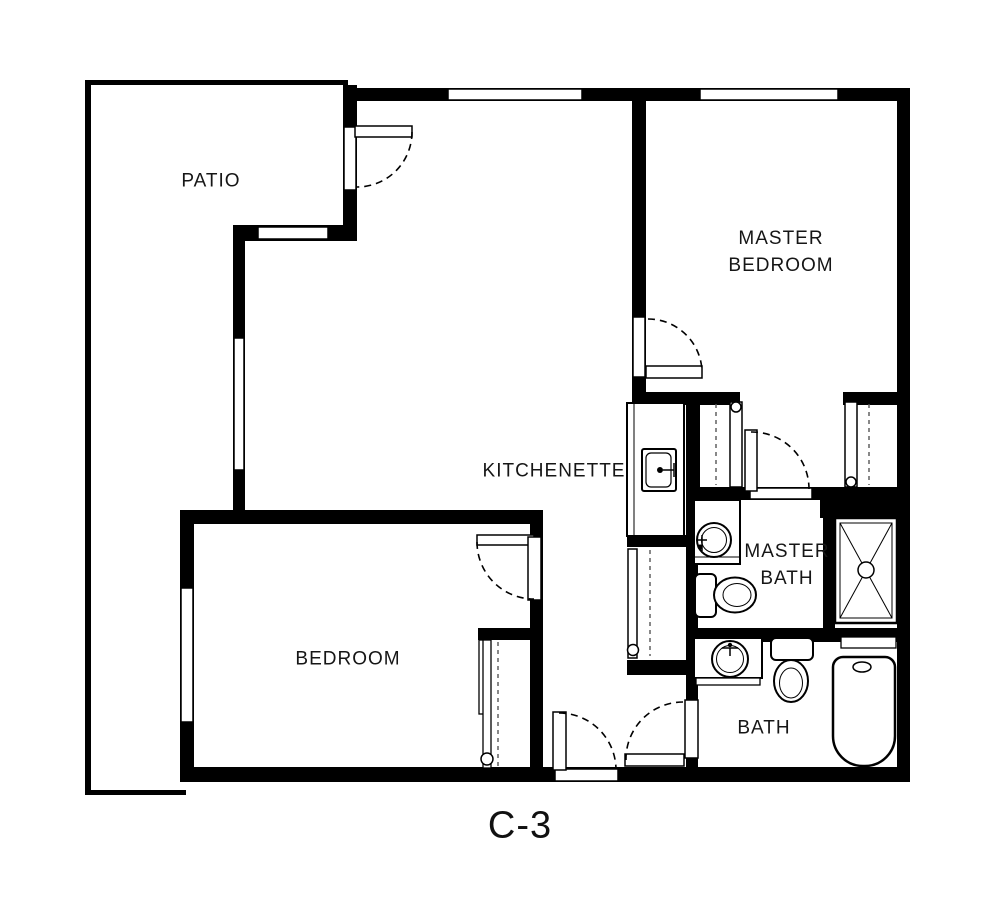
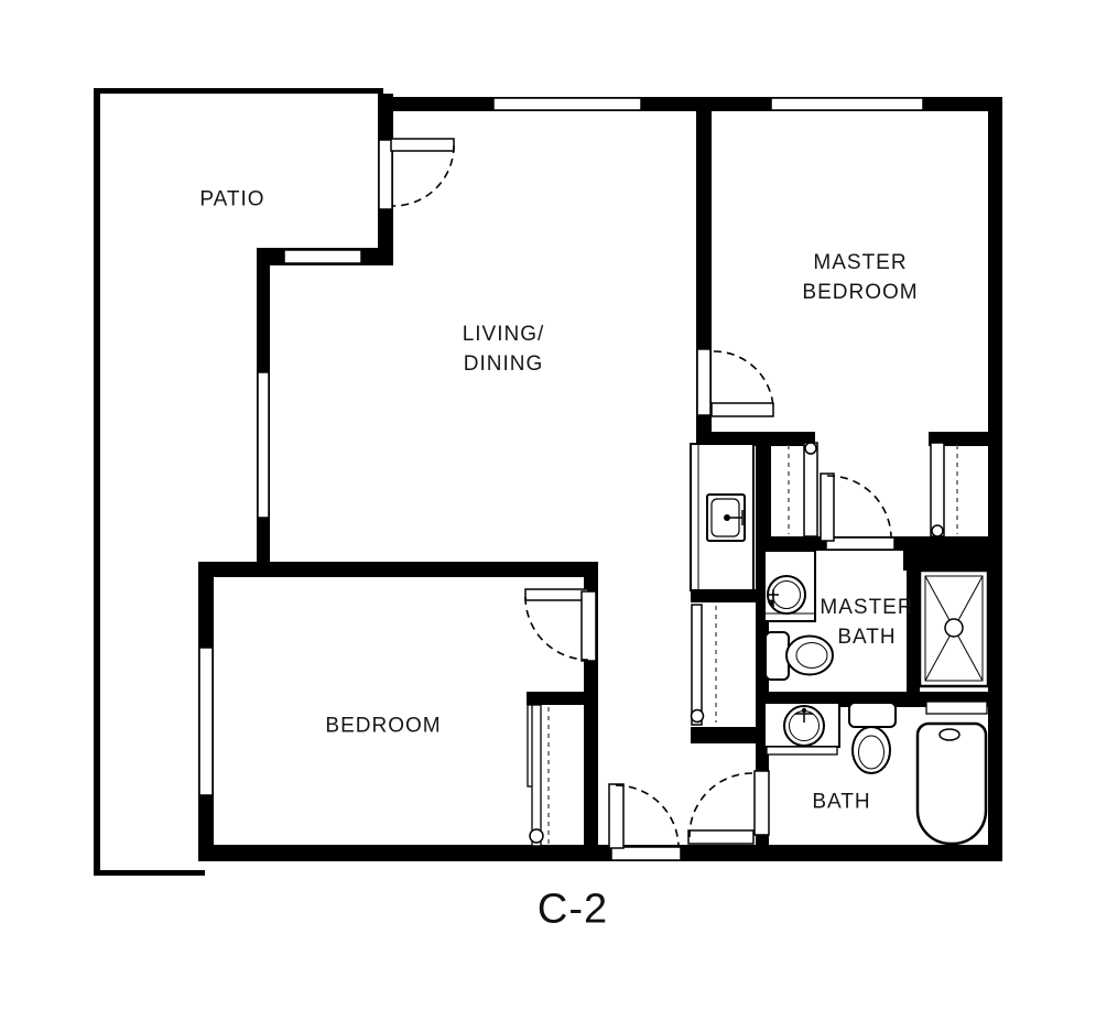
  PATIO
+ LIVING/
+ DINING
  MASTER
  BEDROOM
- KITCHENETTE
  MASTER
  BATH
  BEDROOM
  BATH
- C-3
+ C-2
